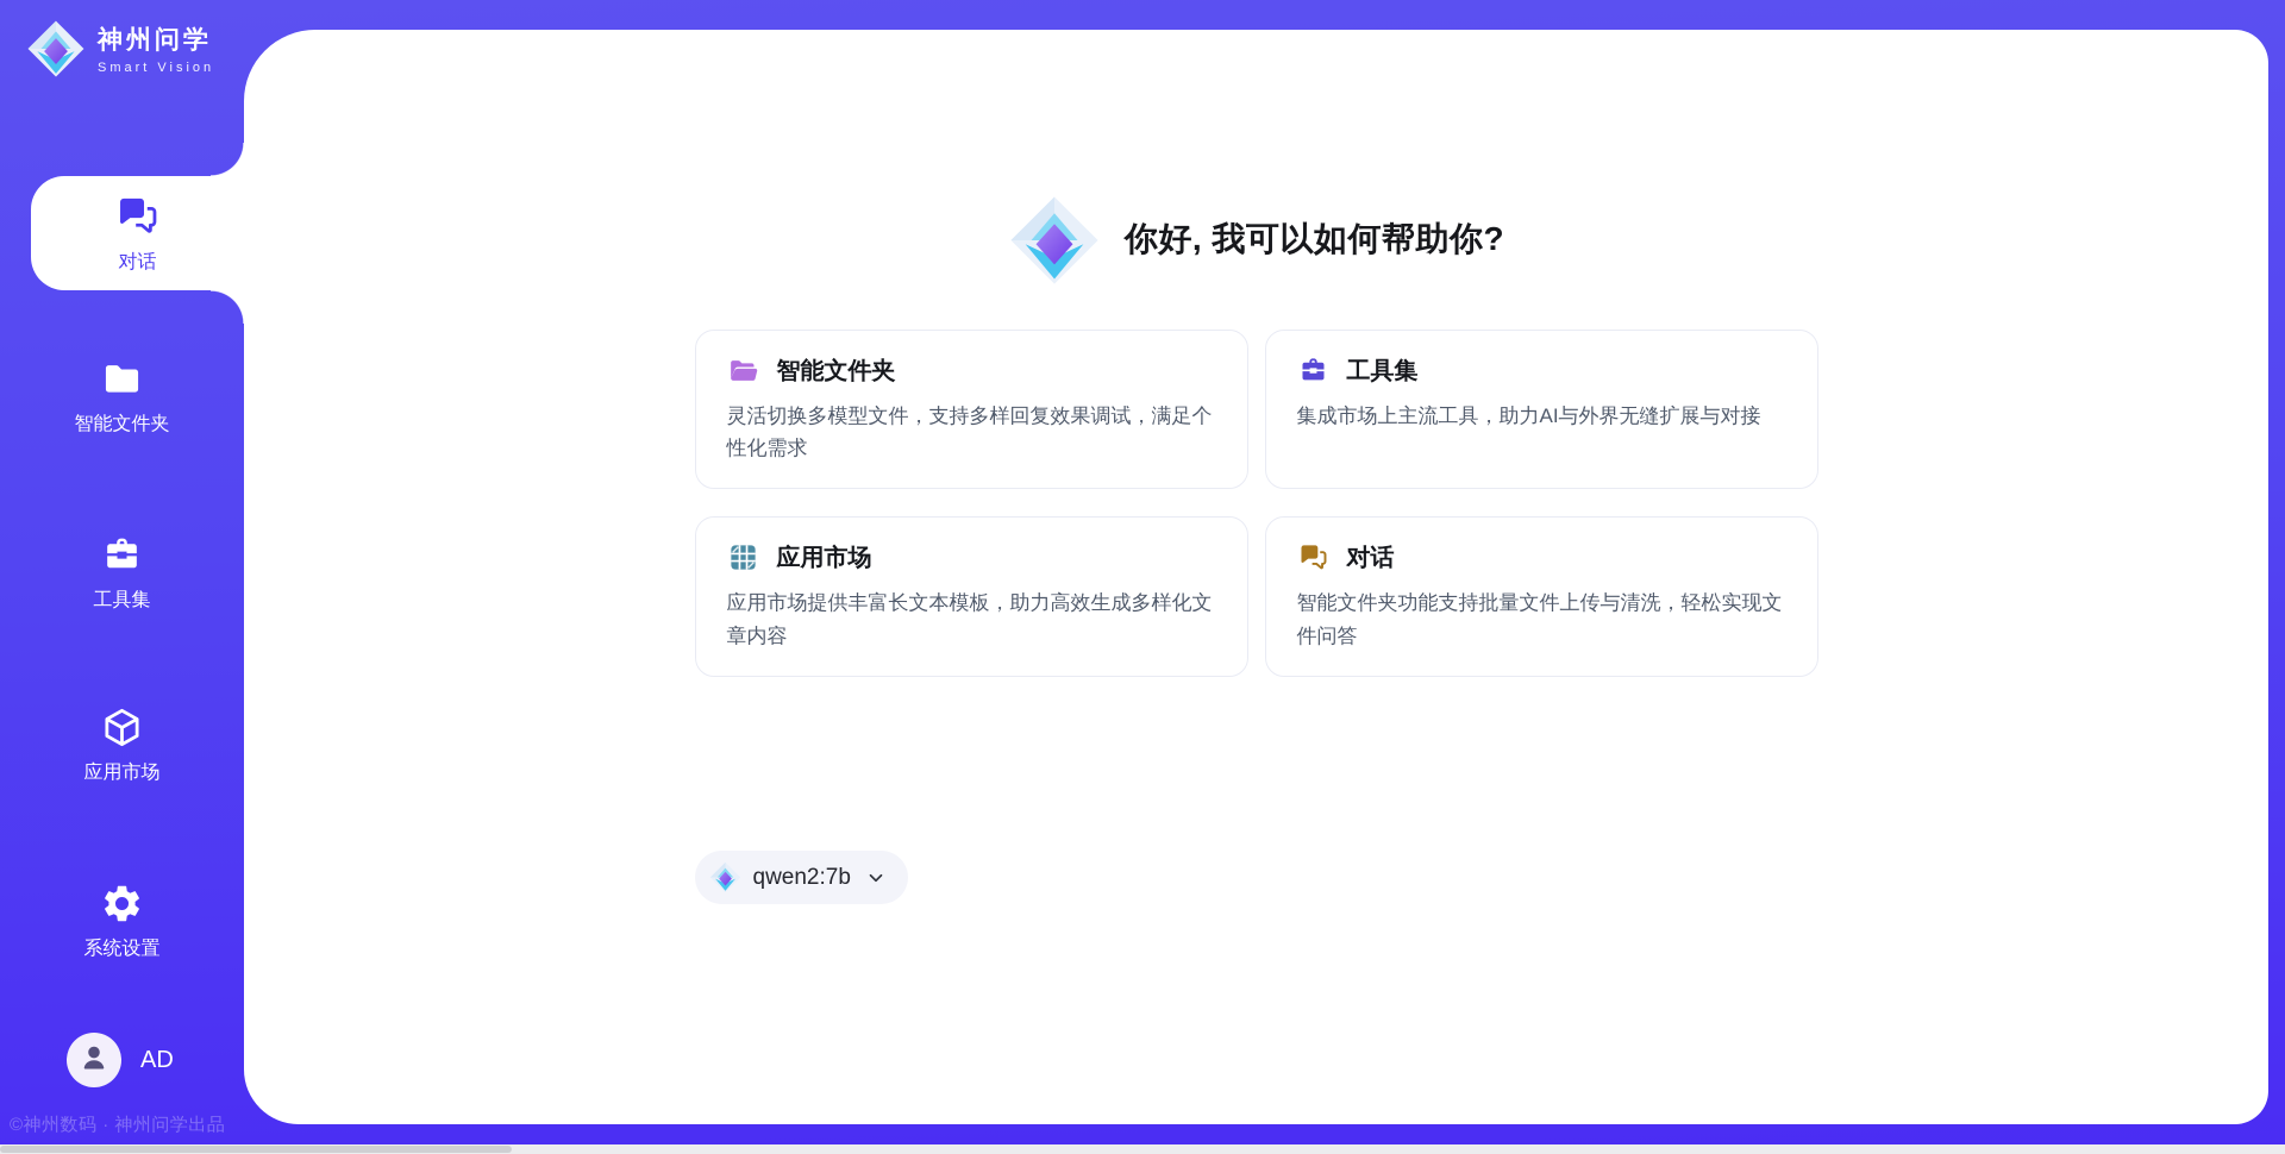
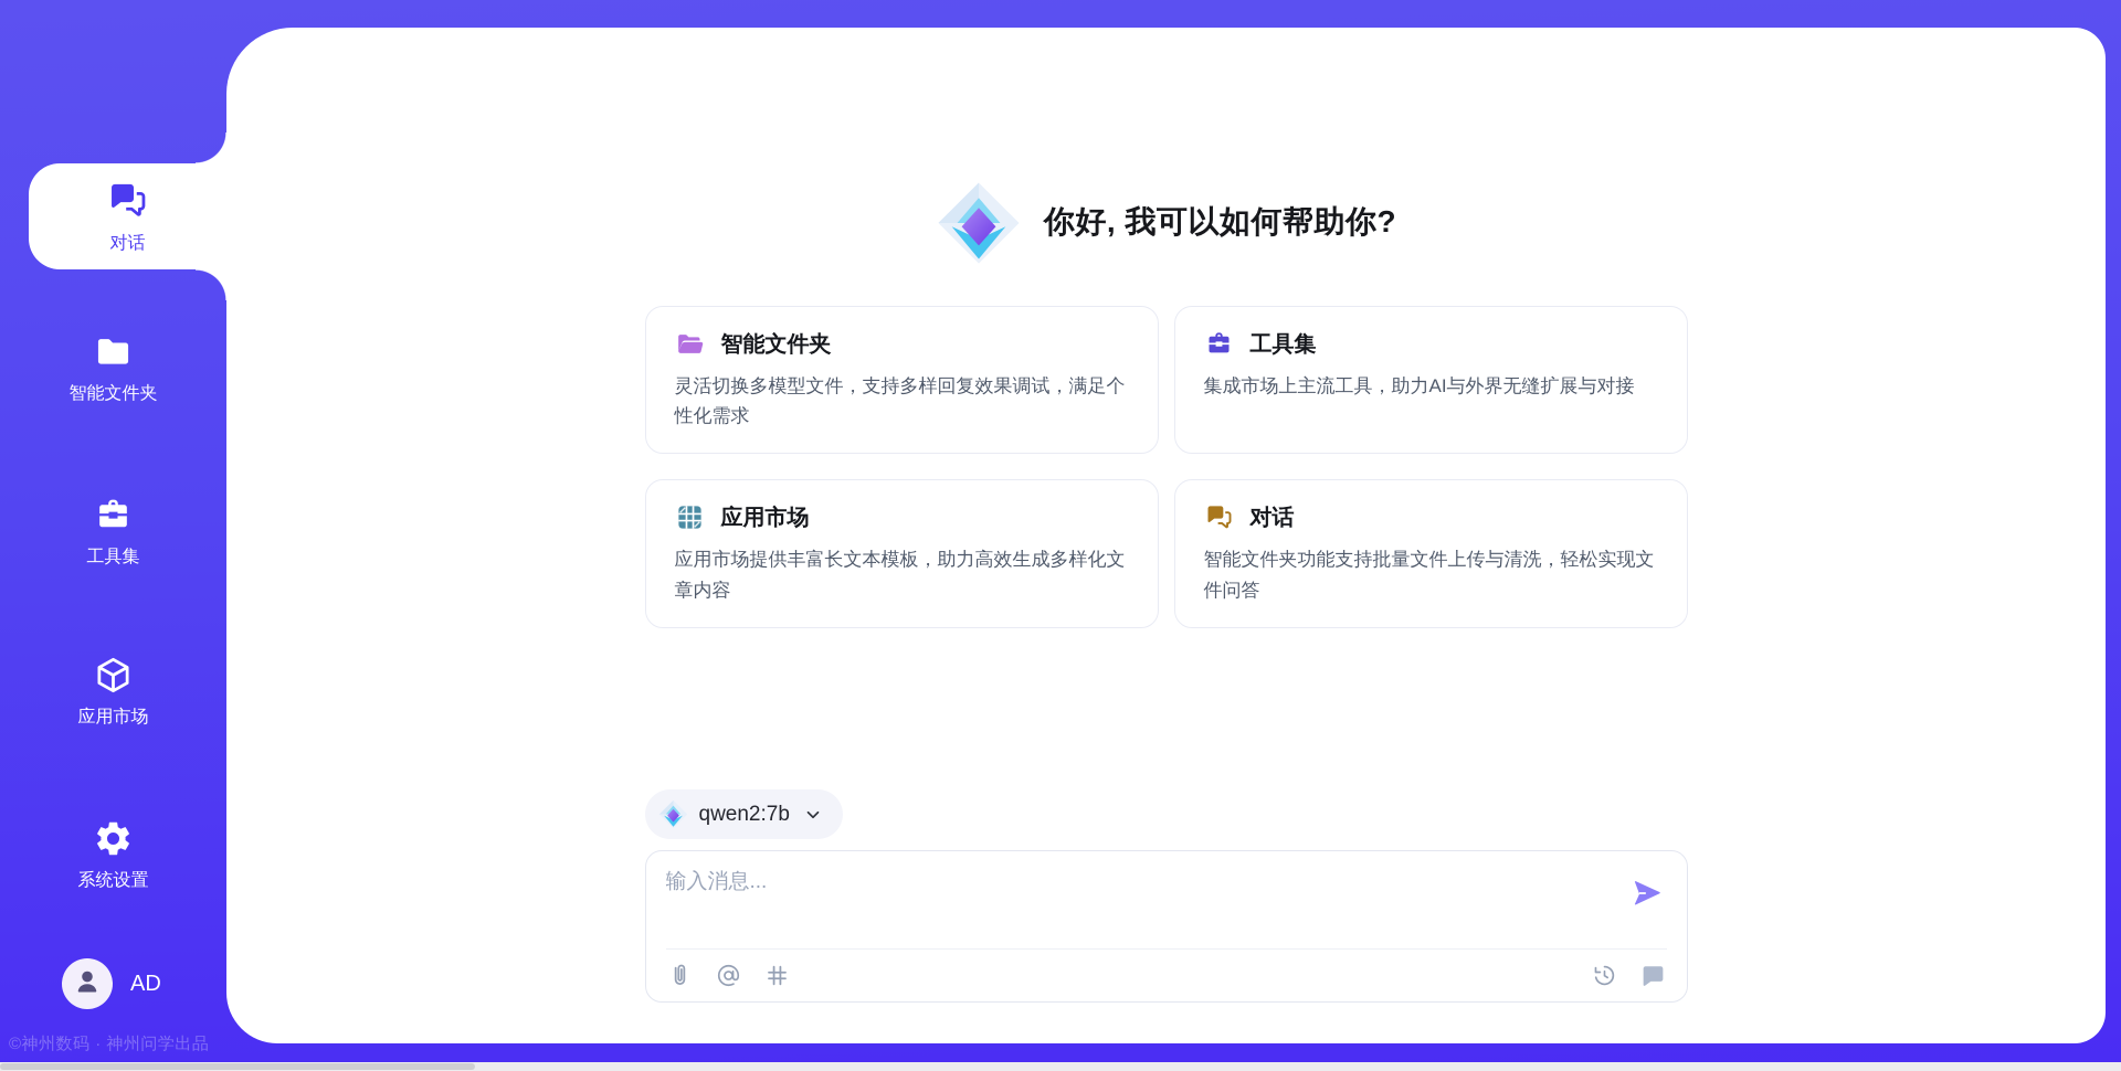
- 神州问学
- Smart Vision
  对话
  智能文件夹
  工具集
  应用市场
  系统设置
  AD
  ©神州数码 · 神州问学出品
  你好, 我可以如何帮助你?
  智能文件夹
  灵活切换多模型文件，支持多样回复效果调试，满足个性化需求
  工具集
  集成市场上主流工具，助力AI与外界无缝扩展与对接
  应用市场
  应用市场提供丰富长文本模板，助力高效生成多样化文章内容
  对话
  智能文件夹功能支持批量文件上传与清洗，轻松实现文件问答
  qwen2:7b
+ 输入消息...
